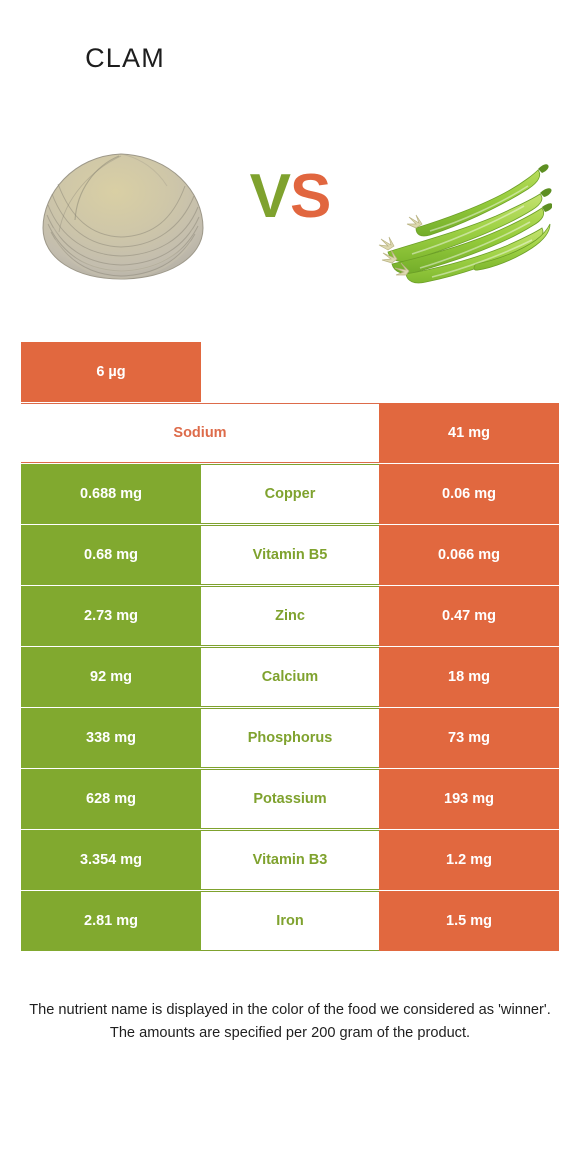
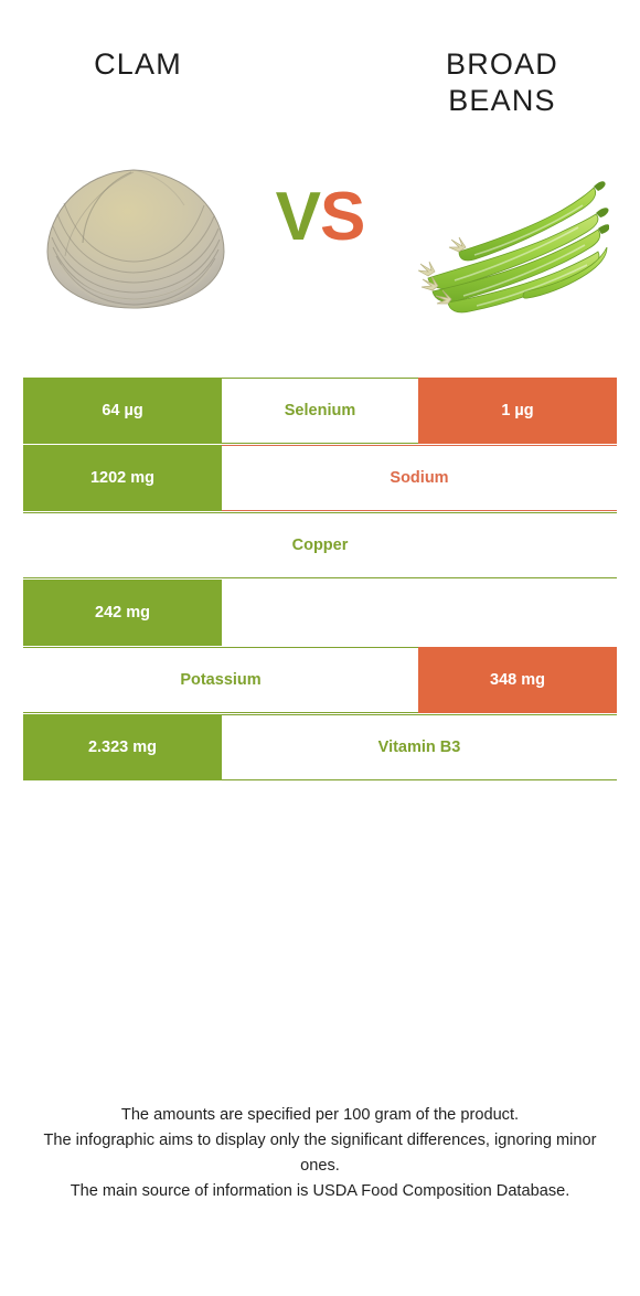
  CLAM
+ BROAD BEANS
  VS
+ 64 µg
+ Selenium
- 6 µg
+ 1 µg
+ 1202 mg
  Sodium
- 41 mg
- 0.688 mg
  Copper
- 0.06 mg
- 0.68 mg
- Vitamin B5
- 0.066 mg
- 2.73 mg
- Zinc
- 0.47 mg
- 92 mg
- Calcium
- 18 mg
- 338 mg
+ 242 mg
- Phosphorus
- 73 mg
- 628 mg
  Potassium
- 193 mg
+ 348 mg
- 3.354 mg
+ 2.323 mg
  Vitamin B3
- 1.2 mg
- 2.81 mg
- Iron
- 1.5 mg
- The nutrient name is displayed in the color of the food we considered as 'winner'.
- The amounts are specified per 200 gram of the product.
+ The amounts are specified per 100 gram of the product.
+ The infographic aims to display only the significant differences, ignoring minor ones.
+ The main source of information is USDA Food Composition Database.
